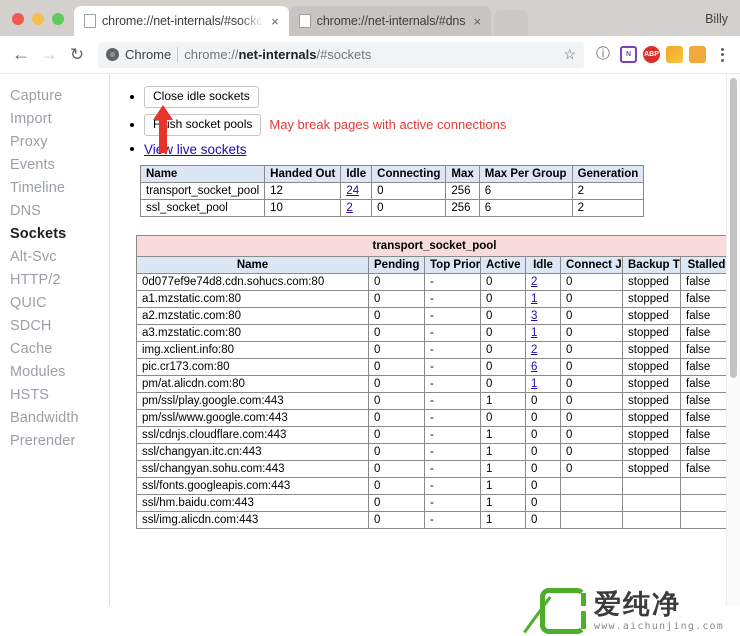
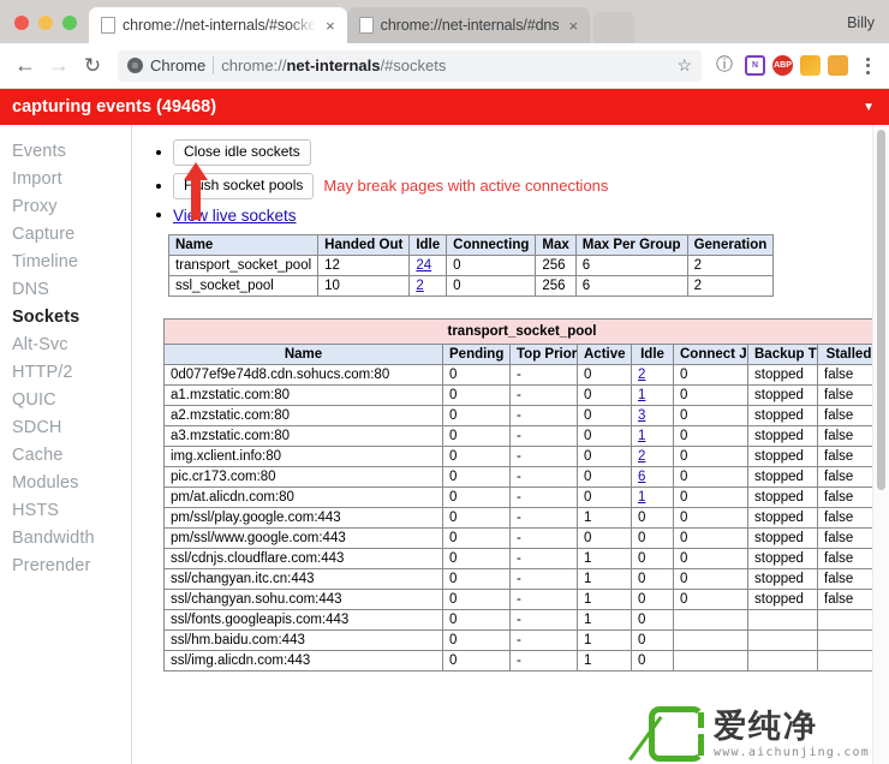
  chrome://net-internals/#socke
  ×
  chrome://net-internals/#dns
  ×
  Billy
  ←
  →
  ↻
  Chrome
  chrome://net-internals/#sockets
  ☆
  ⓘ
+ capturing events (49468)
+ ▼
- Capture
+ Events
  Import
  Proxy
- Events
+ Capture
  Timeline
  DNS
  Sockets
  Alt-Svc
  HTTP/2
  QUIC
  SDCH
  Cache
  Modules
  HSTS
  Bandwidth
  Prerender
  Close idle sockets
  Fsh socket pools
  May break pages with active connections
  Viw live sockets
  Name	Handed Out	Idle	Connecting	Max	Max Per Group	Generation
  transport_socket_pool	12	24	0	256	6	2
  ssl_socket_pool	10	2	0	256	6	2
  transport_socket_pool
  Name	Pending	Top Prior	Active	Idle	Connect J	Backup T	Stalled
  0d077ef9e74d8.cdn.sohucs.com:80	0	-	0	2	0	stopped	false
  a1.mzstatic.com:80	0	-	0	1	0	stopped	false
  a2.mzstatic.com:80	0	-	0	3	0	stopped	false
  a3.mzstatic.com:80	0	-	0	1	0	stopped	false
  img.xclient.info:80	0	-	0	2	0	stopped	false
  pic.cr173.com:80	0	-	0	6	0	stopped	false
  pm/at.alicdn.com:80	0	-	0	1	0	stopped	false
  pm/ssl/play.google.com:443	0	-	1	0	0	stopped	false
  pm/ssl/www.google.com:443	0	-	0	0	0	stopped	false
  ssl/cdnjs.cloudflare.com:443	0	-	1	0	0	stopped	false
  ssl/changyan.itc.cn:443	0	-	1	0	0	stopped	false
  ssl/changyan.sohu.com:443	0	-	1	0	0	stopped	false
  ssl/fonts.googleapis.com:443	0	-	1	0
  ssl/hm.baidu.com:443	0	-	1	0
  ssl/img.alicdn.com:443	0	-	1	0
  爱纯净
  www.aichunjing.com
